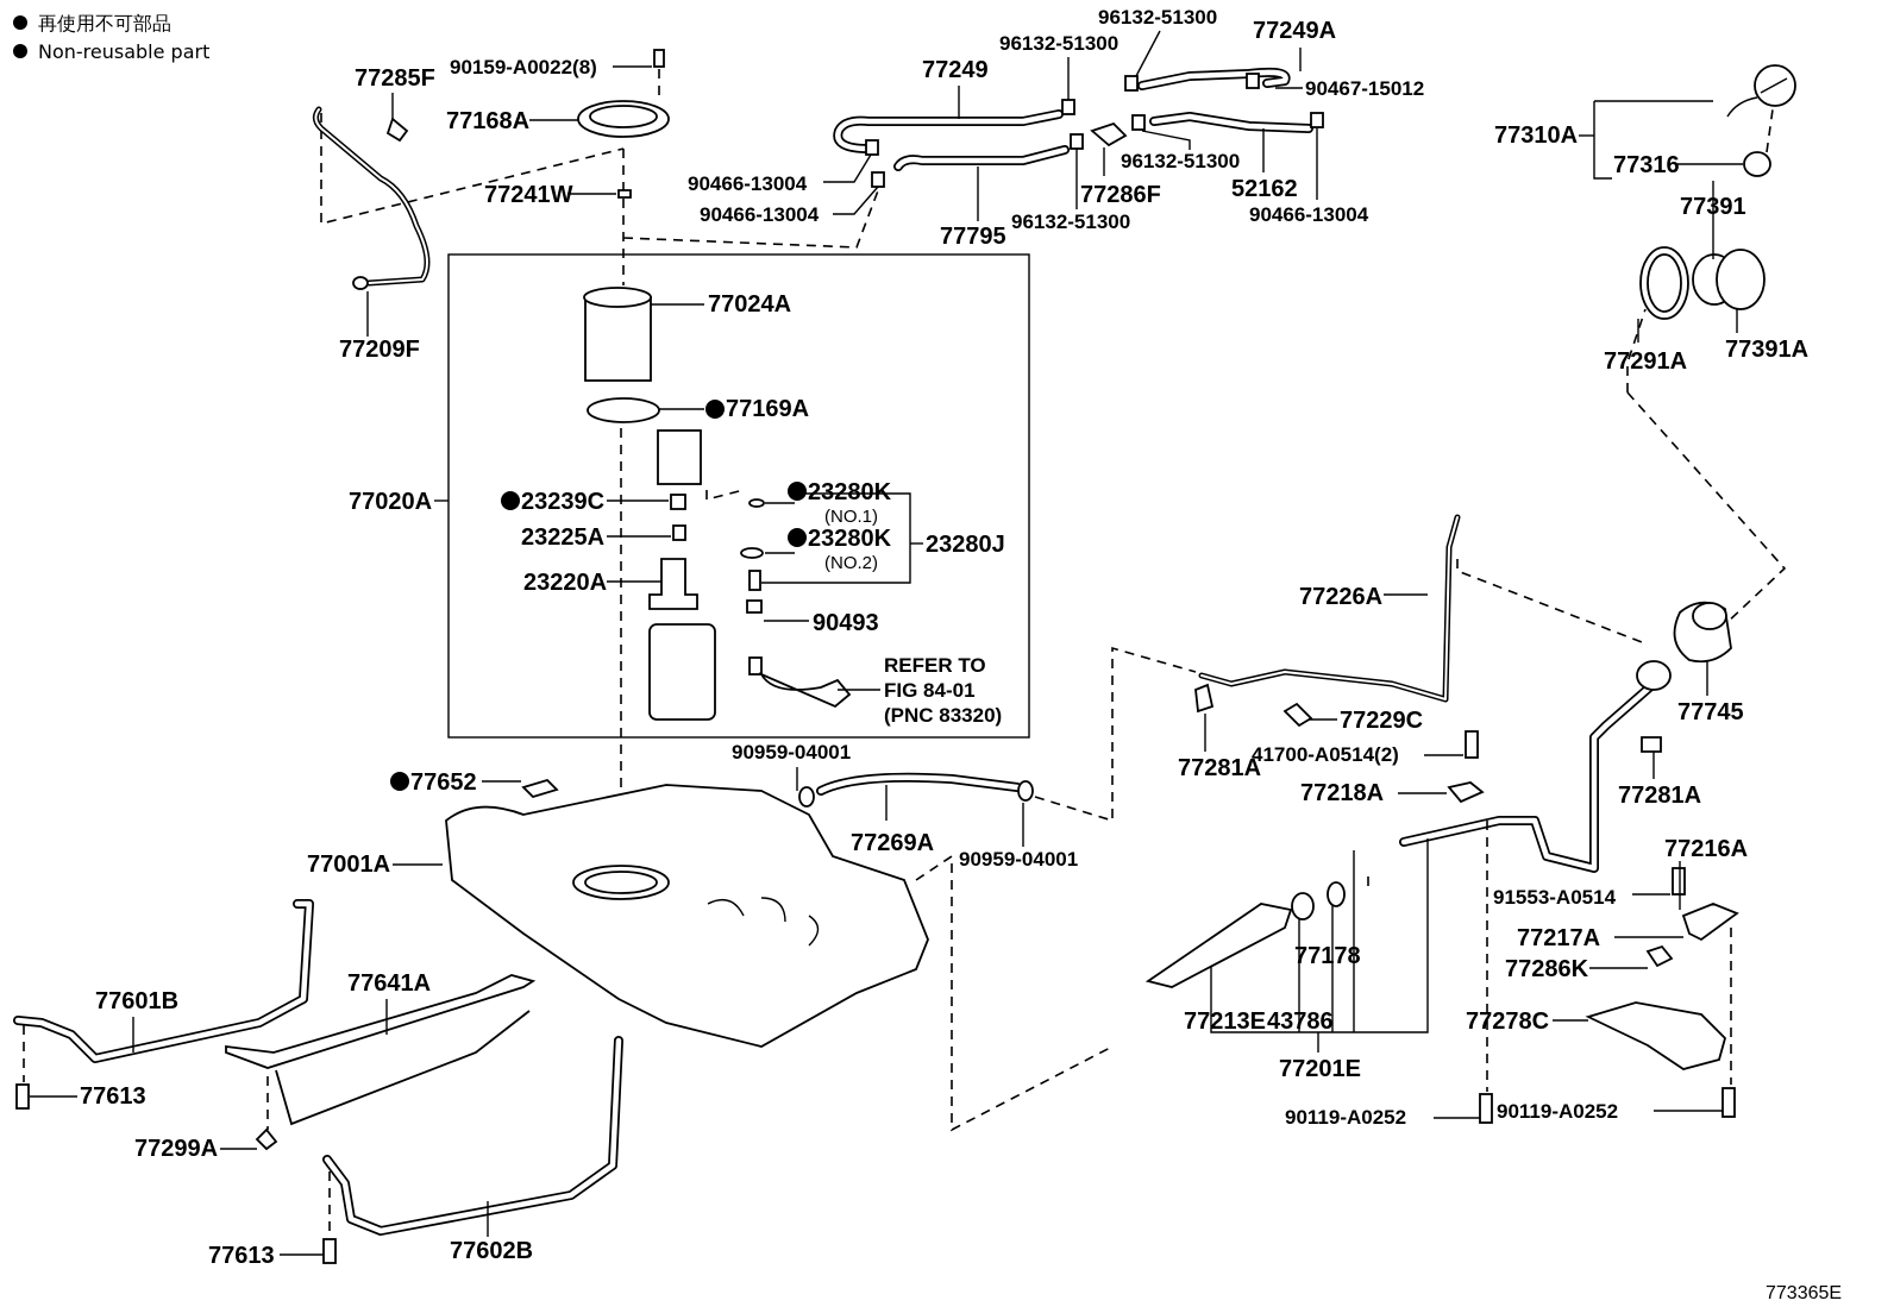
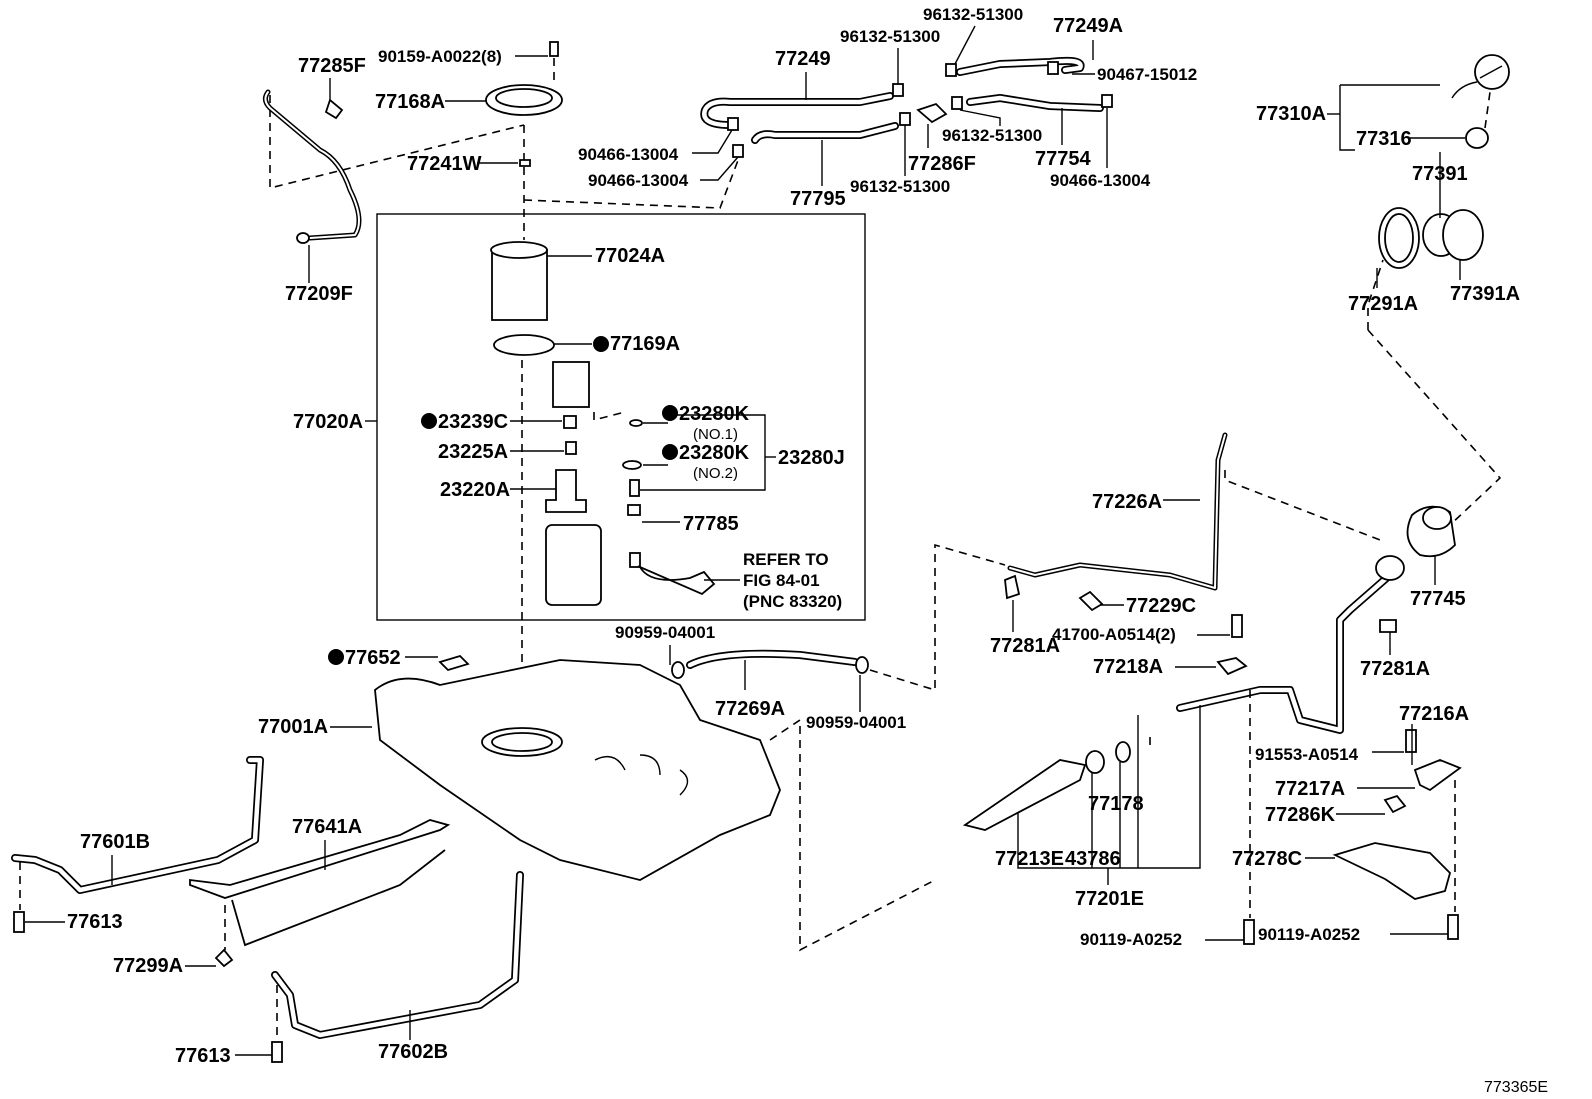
- 再使用不可部品
- Non-reusable part
  77285F
  90159-A0022(8)
  77168A
  77241W
  77209F
  77249
  96132-51300
  96132-51300
  77249A
  90467-15012
  90466-13004
  90466-13004
  77795
  96132-51300
  77286F
  96132-51300
- 52162
+ 77754
  90466-13004
  77310A
  77316
  77391
  77291A
  77391A
  77024A
  77169A
  77020A
  23239C
  23280K
  (NO.1)
  23225A
  23280K
  (NO.2)
  23280J
  23220A
- 90493
+ 77785
  REFER TO
  FIG 84-01
  (PNC 83320)
  77652
  90959-04001
  77269A
  90959-04001
  77001A
  77601B
  77641A
  77613
  77299A
  77613
  77602B
  77226A
  77229C
  77281A
  41700-A0514(2)
  77218A
  77745
  77281A
  77216A
  91553-A0514
  77217A
  77286K
  77178
  77213E
  43786
  77201E
  77278C
  90119-A0252
  90119-A0252
  773365E
